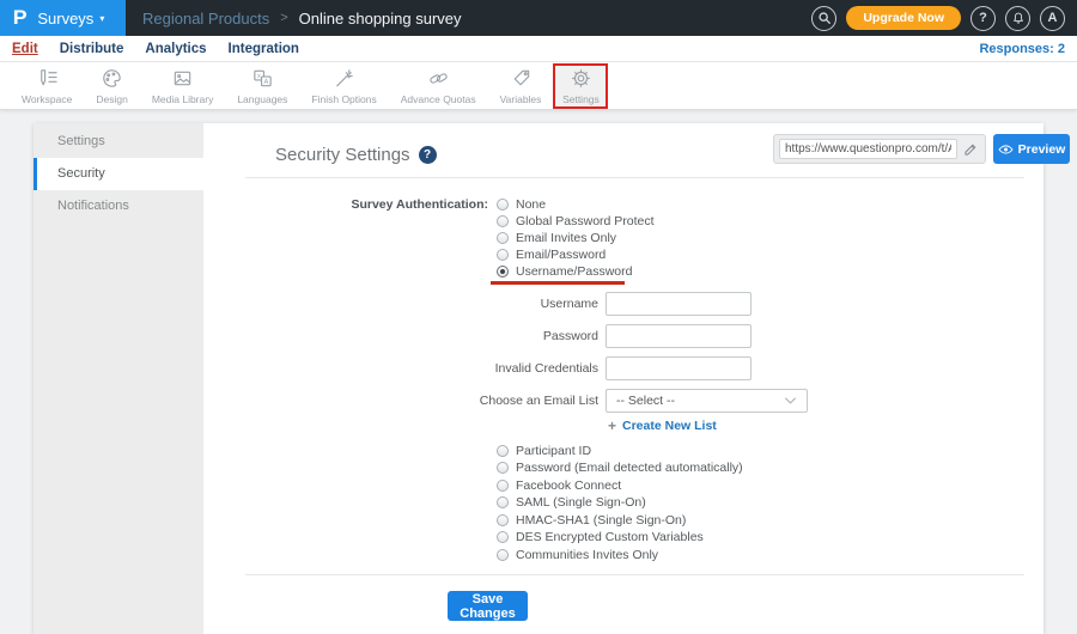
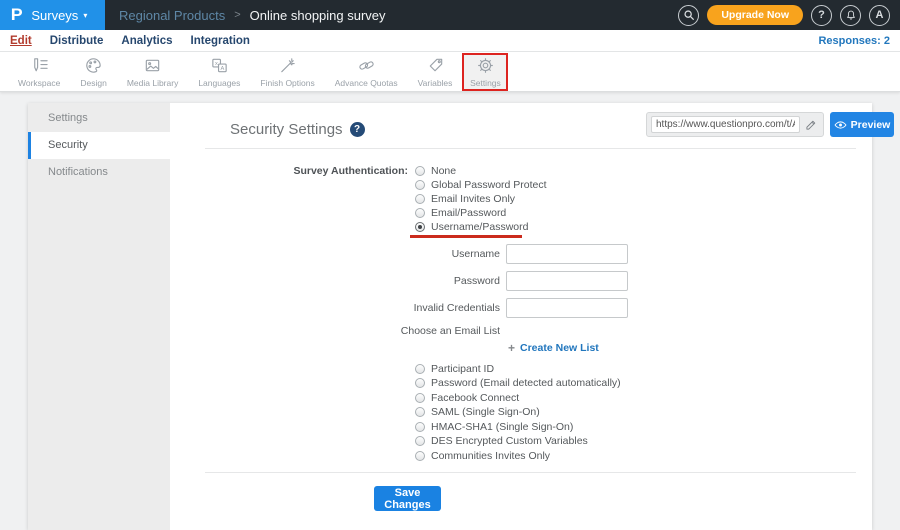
  P
  Surveys
  ▾
  Regional Products
  >
  Online shopping survey
  Upgrade Now
  ?
  A
  Edit
  Distribute
  Analytics
  Integration
  Responses: 2
  Workspace
  Design
  Media Library
  Languages
  Finish Options
  Advance Quotas
  Variables
  Settings
  https://www.questionpro.com/t/
  Preview
  Settings
  Security
  Notifications
  Security Settings
  ?
  Survey Authentication:
  None
  Global Password Protect
  Email Invites Only
  Email/Password
  Username/Password
  Username
  Password
  Invalid Credentials
  Choose an Email List
- -- Select --
  +
  Create New List
  Participant ID
  Password (Email detected automatically)
  Facebook Connect
  SAML (Single Sign-On)
  HMAC-SHA1 (Single Sign-On)
  DES Encrypted Custom Variables
  Communities Invites Only
  Save Changes
